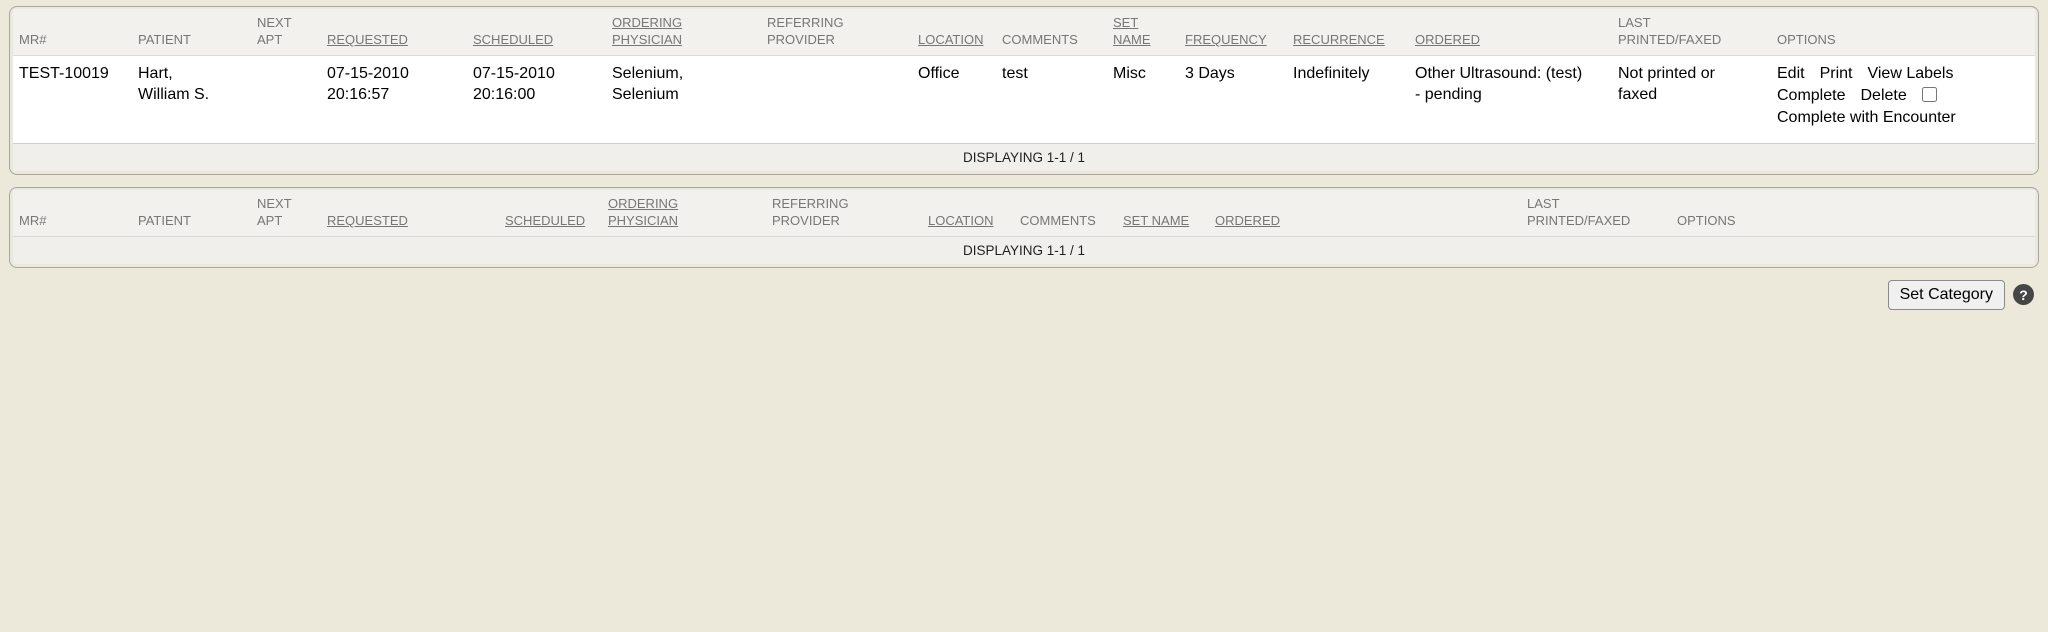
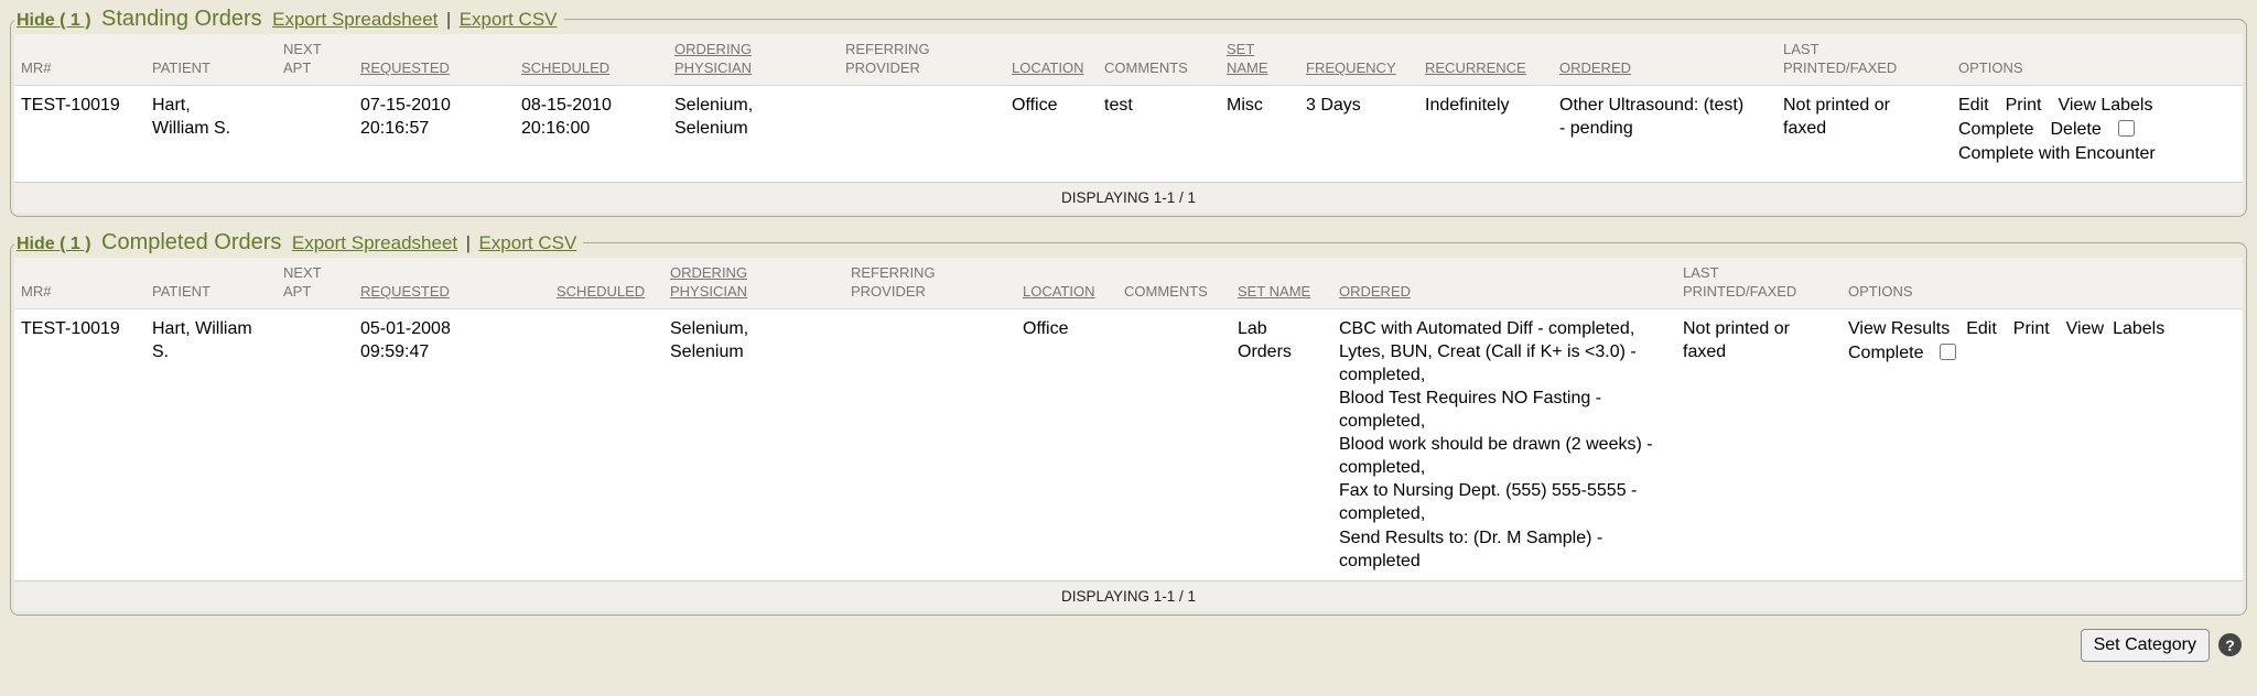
+ Hide ( 1 ) Standing Orders Export Spreadsheet | Export CSV
  MR#	PATIENT	NEXT APT	REQUESTED	SCHEDULED	ORDERING PHYSICIAN	REFERRING PROVIDER	LOCATION	COMMENTS	SET NAME	FREQUENCY	RECURRENCE	ORDERED	LAST PRINTED/FAXED	OPTIONS
- TEST-10019	Hart, William S.		07-15-2010 20:16:57	07-15-2010 20:16:00	Selenium, Selenium		Office	test	Misc	3 Days	Indefinitely	Other Ultrasound: (test) - pending	Not printed or faxed	Edit Print View Labels Complete Delete Complete with Encounter
+ TEST-10019	Hart, William S.		07-15-2010 20:16:57	08-15-2010 20:16:00	Selenium, Selenium		Office	test	Misc	3 Days	Indefinitely	Other Ultrasound: (test) - pending	Not printed or faxed	Edit Print View Labels Complete Delete Complete with Encounter
  DISPLAYING 1-1 / 1
+ Hide ( 1 ) Completed Orders Export Spreadsheet | Export CSV
  MR#	PATIENT	NEXT APT	REQUESTED	SCHEDULED	ORDERING PHYSICIAN	REFERRING PROVIDER	LOCATION	COMMENTS	SET NAME	ORDERED	LAST PRINTED/FAXED	OPTIONS
+ TEST-10019	Hart, William S.		05-01-2008 09:59:47		Selenium, Selenium		Office		Lab Orders	CBC with Automated Diff - completed, Lytes, BUN, Creat (Call if K+ is <3.0) - completed, Blood Test Requires NO Fasting - completed, Blood work should be drawn (2 weeks) - completed, Fax to Nursing Dept. (555) 555-5555 - completed, Send Results to: (Dr. M Sample) - completed	Not printed or faxed	View Results Edit Print View Labels Complete
  DISPLAYING 1-1 / 1
  Set Category
  ?
